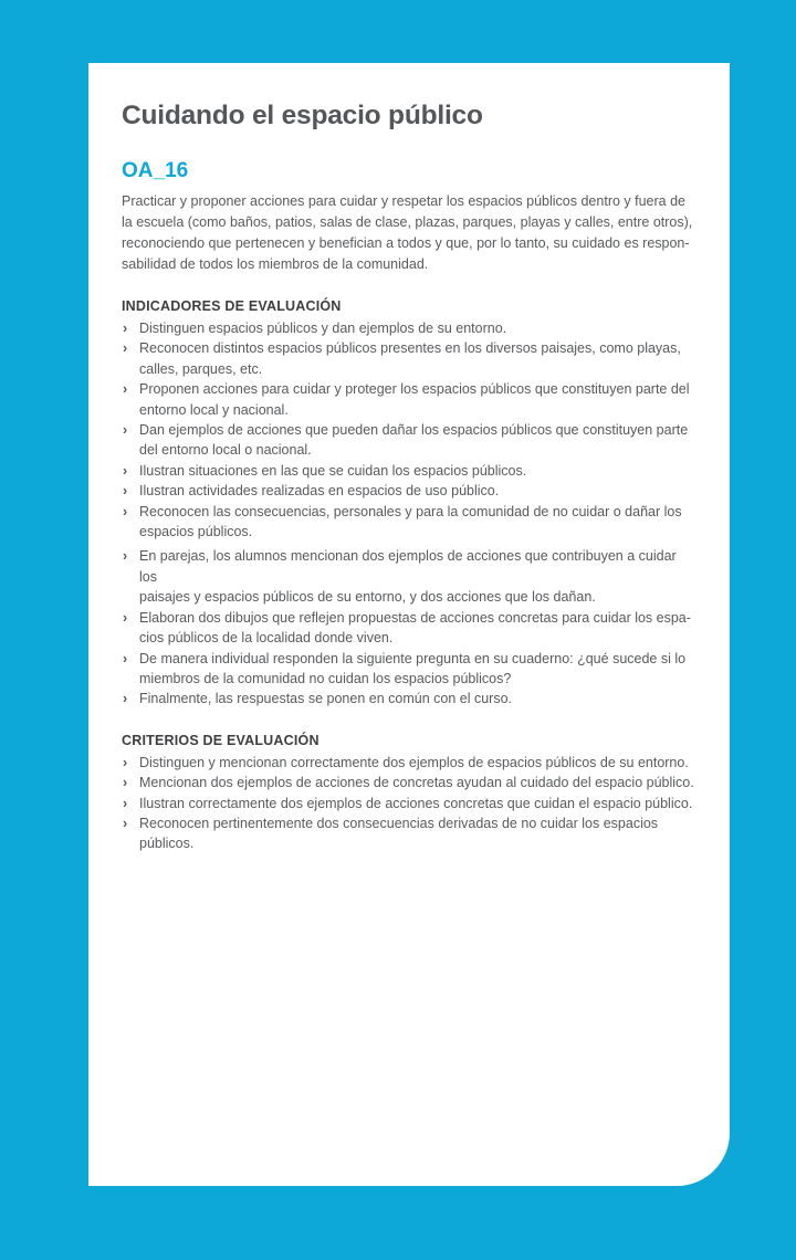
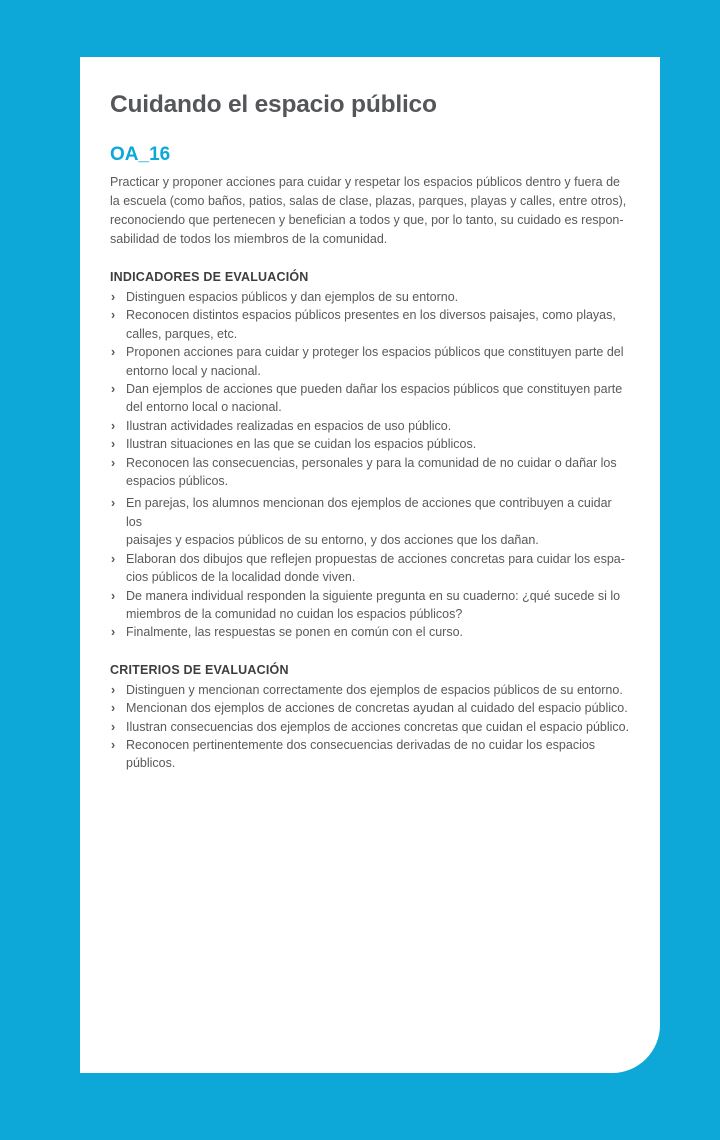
  Cuidando el espacio público
  OA_16
  Practicar y proponer acciones para cuidar y respetar los espacios públicos dentro y fuera de
  la escuela (como baños, patios, salas de clase, plazas, parques, playas y calles, entre otros),
  reconociendo que pertenecen y benefician a todos y que, por lo tanto, su cuidado es respon-
  sabilidad de todos los miembros de la comunidad.
  INDICADORES DE EVALUACIÓN
  ›
  Distinguen espacios públicos y dan ejemplos de su entorno.
  ›
  Reconocen distintos espacios públicos presentes en los diversos paisajes, como playas,
  calles, parques, etc.
  ›
  Proponen acciones para cuidar y proteger los espacios públicos que constituyen parte del
  entorno local y nacional.
  ›
  Dan ejemplos de acciones que pueden dañar los espacios públicos que constituyen parte
  del entorno local o nacional.
  ›
- Ilustran situaciones en las que se cuidan los espacios públicos.
+ Ilustran actividades realizadas en espacios de uso público.
  ›
- Ilustran actividades realizadas en espacios de uso público.
+ Ilustran situaciones en las que se cuidan los espacios públicos.
  ›
  Reconocen las consecuencias, personales y para la comunidad de no cuidar o dañar los
  espacios públicos.
  ›
  En parejas, los alumnos mencionan dos ejemplos de acciones que contribuyen a cuidar los
  paisajes y espacios públicos de su entorno, y dos acciones que los dañan.
  ›
  Elaboran dos dibujos que reflejen propuestas de acciones concretas para cuidar los espa-
  cios públicos de la localidad donde viven.
  ›
  De manera individual responden la siguiente pregunta en su cuaderno: ¿qué sucede si lo
  miembros de la comunidad no cuidan los espacios públicos?
  ›
  Finalmente, las respuestas se ponen en común con el curso.
  CRITERIOS DE EVALUACIÓN
  ›
  Distinguen y mencionan correctamente dos ejemplos de espacios públicos de su entorno.
  ›
  Mencionan dos ejemplos de acciones de concretas ayudan al cuidado del espacio público.
  ›
- Ilustran correctamente dos ejemplos de acciones concretas que cuidan el espacio público.
+ Ilustran consecuencias dos ejemplos de acciones concretas que cuidan el espacio público.
  ›
  Reconocen pertinentemente dos consecuencias derivadas de no cuidar los espacios públicos.
